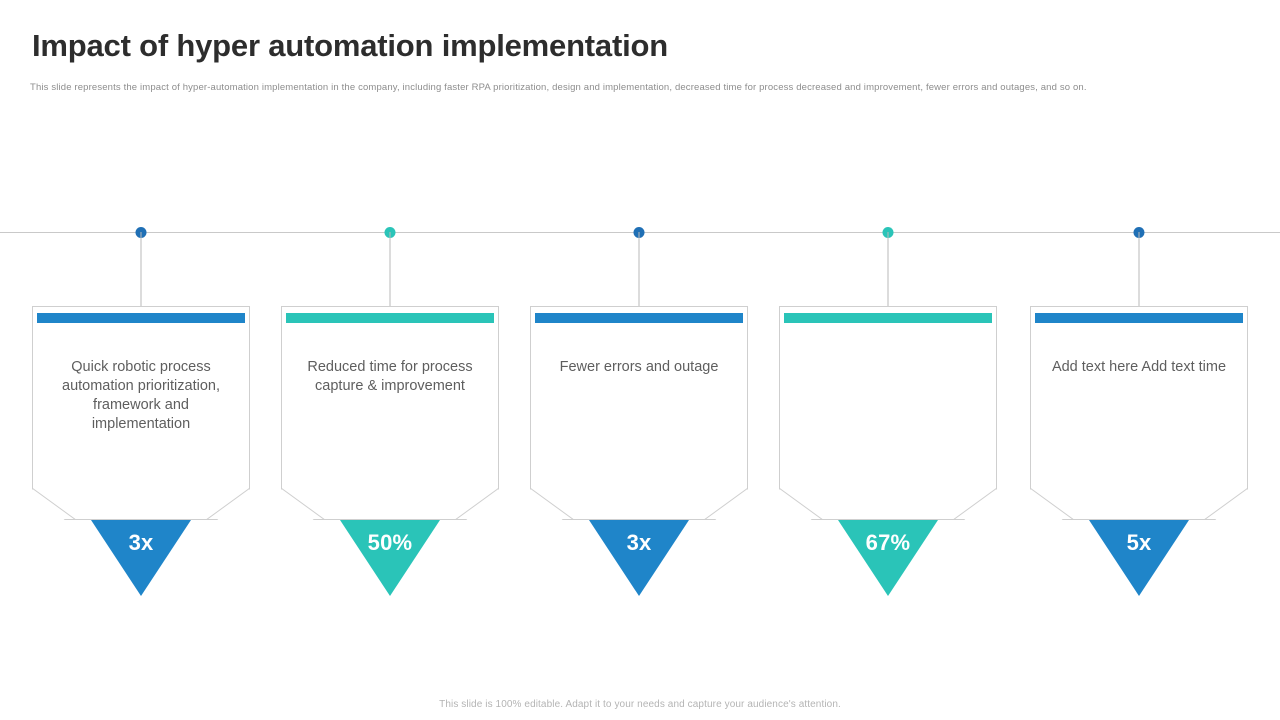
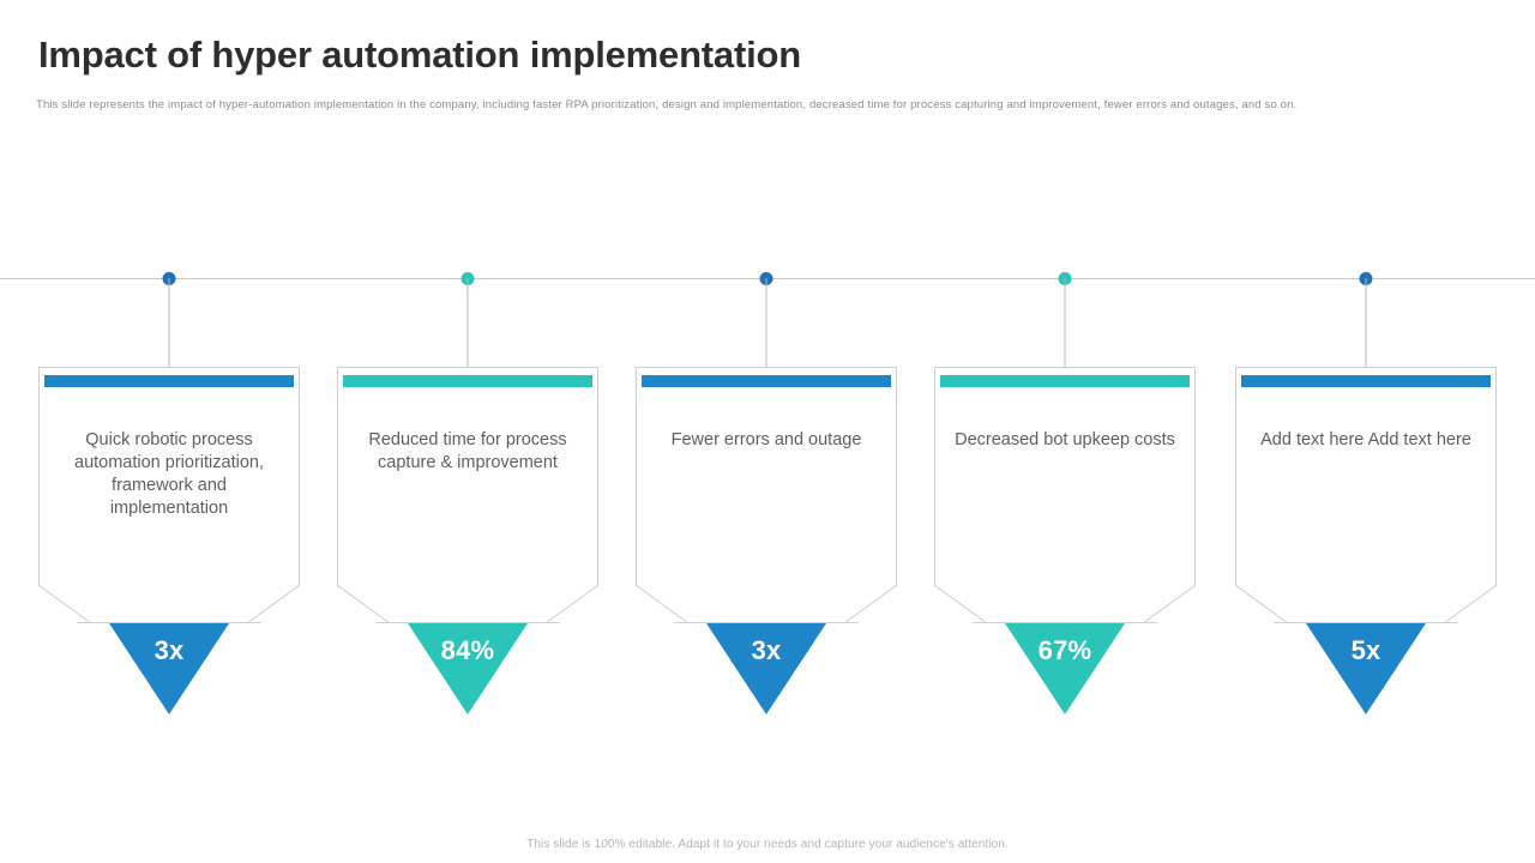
  Impact of hyper automation implementation
- This slide represents the impact of hyper-automation implementation in the company, including faster RPA prioritization, design and implementation, decreased time for process decreased and improvement, fewer errors and outages, and so on.
+ This slide represents the impact of hyper-automation implementation in the company, including faster RPA prioritization, design and implementation, decreased time for process capturing and improvement, fewer errors and outages, and so on.
  Quick robotic process automation prioritization, framework and implementation
  3x
  Reduced time for process capture & improvement
- 50%
+ 84%
  Fewer errors and outage
  3x
+ Decreased bot upkeep costs
  67%
- Add text here Add text time
+ Add text here Add text here
  5x
  This slide is 100% editable. Adapt it to your needs and capture your audience's attention.
